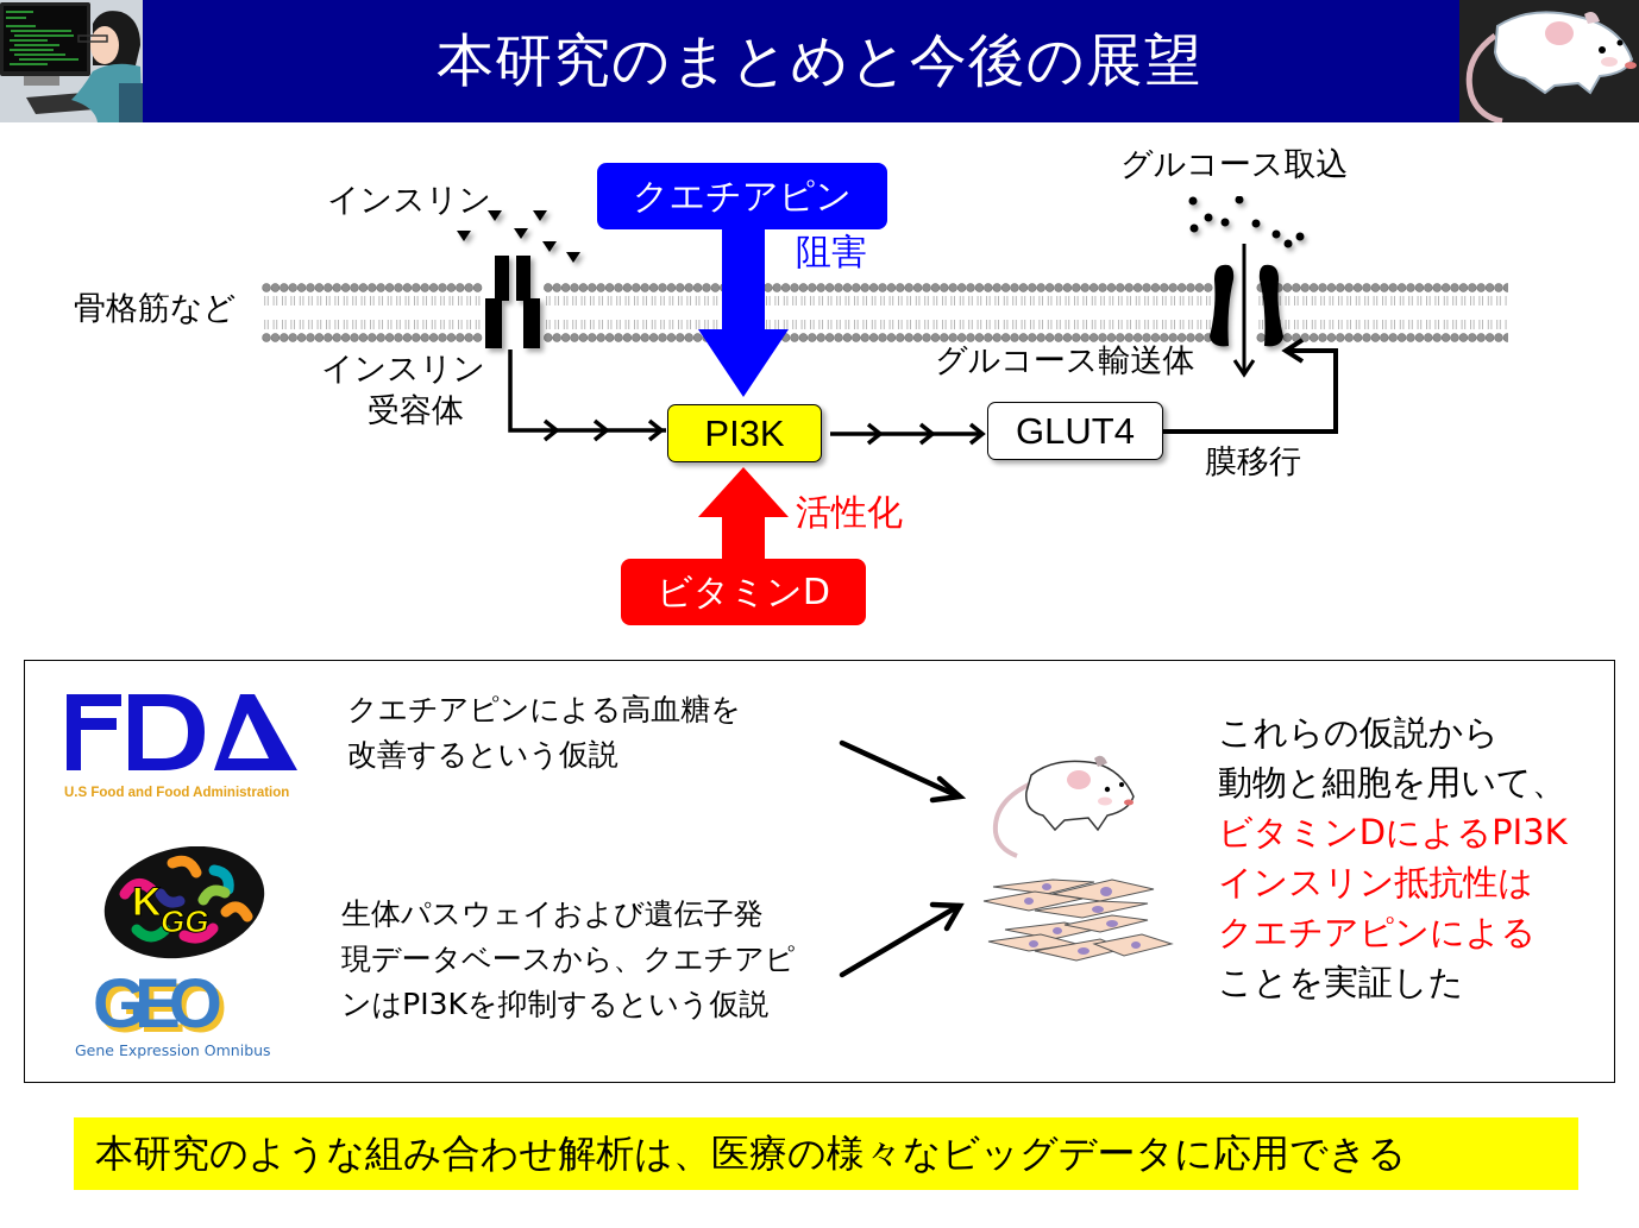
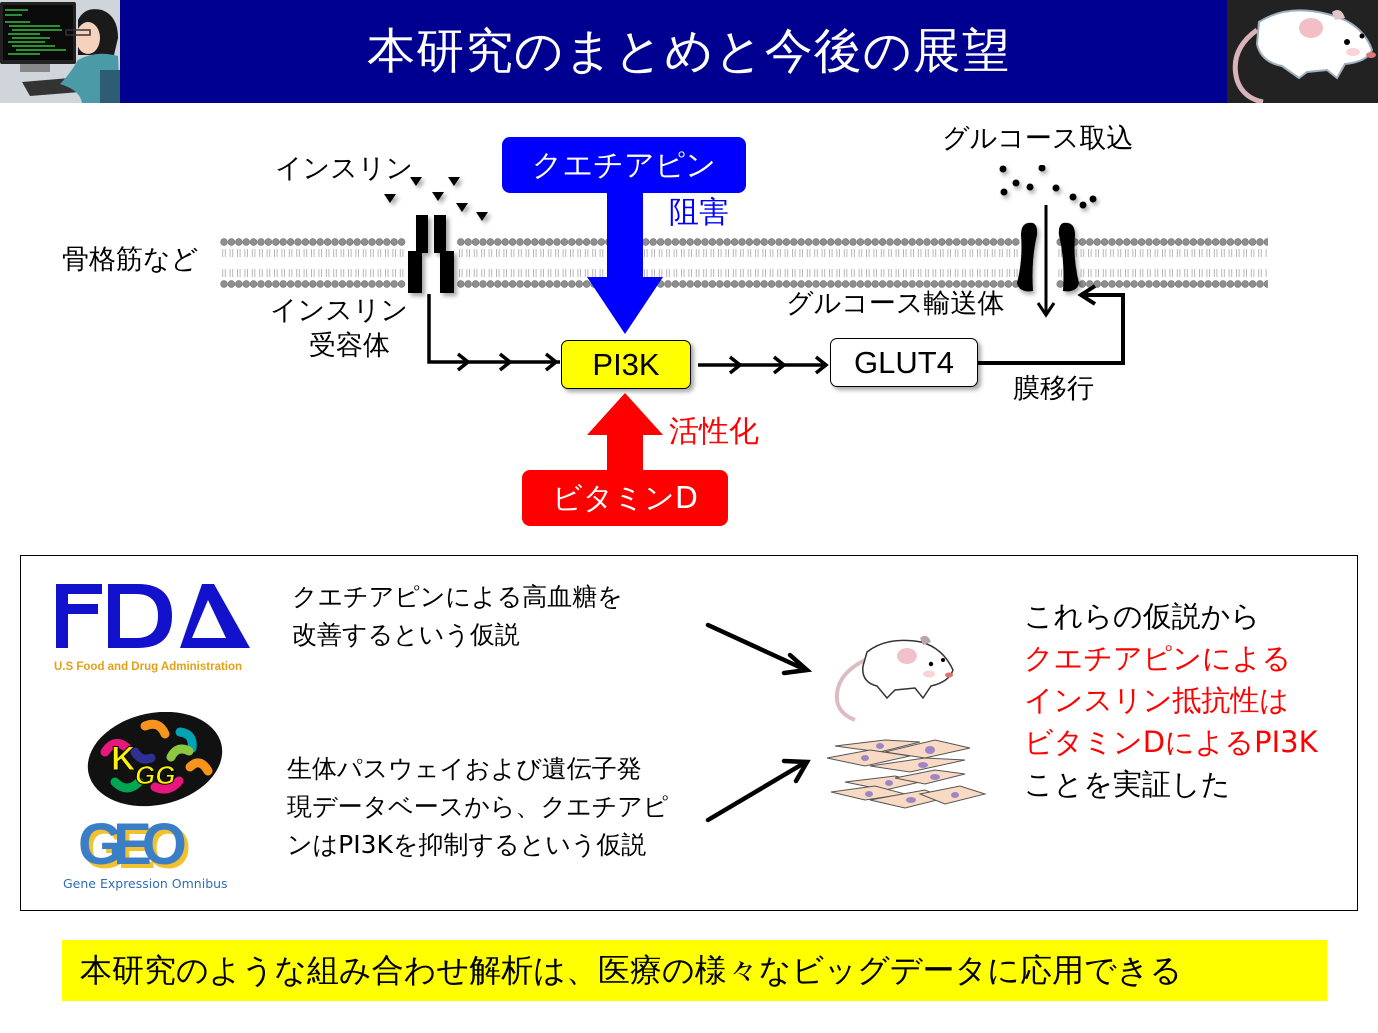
  本研究のまとめと今後の展望
  骨格筋など
  インスリン
  インスリン
  受容体
  クエチアピン
  阻害
  PI3K
  活性化
  ビタミンD
  GLUT4
  膜移行
  グルコース取込
  グルコース輸送体
- U.S Food and Food Administration
+ U.S Food and Drug Administration
  K
  GG
  GEO
  Gene Expression Omnibus
  クエチアピンによる高血糖を
  改善するという仮説
  生体パスウェイおよび遺伝子発
  現データベースから、クエチアピ
  ンはPI3Kを抑制するという仮説
  これらの仮説から
- 動物と細胞を用いて、
- ビタミンDによるPI3K
+ クエチアピンによる
  インスリン抵抗性は
- クエチアピンによる
+ ビタミンDによるPI3K
  ことを実証した
  本研究のような組み合わせ解析は、医療の様々なビッグデータに応用できる
